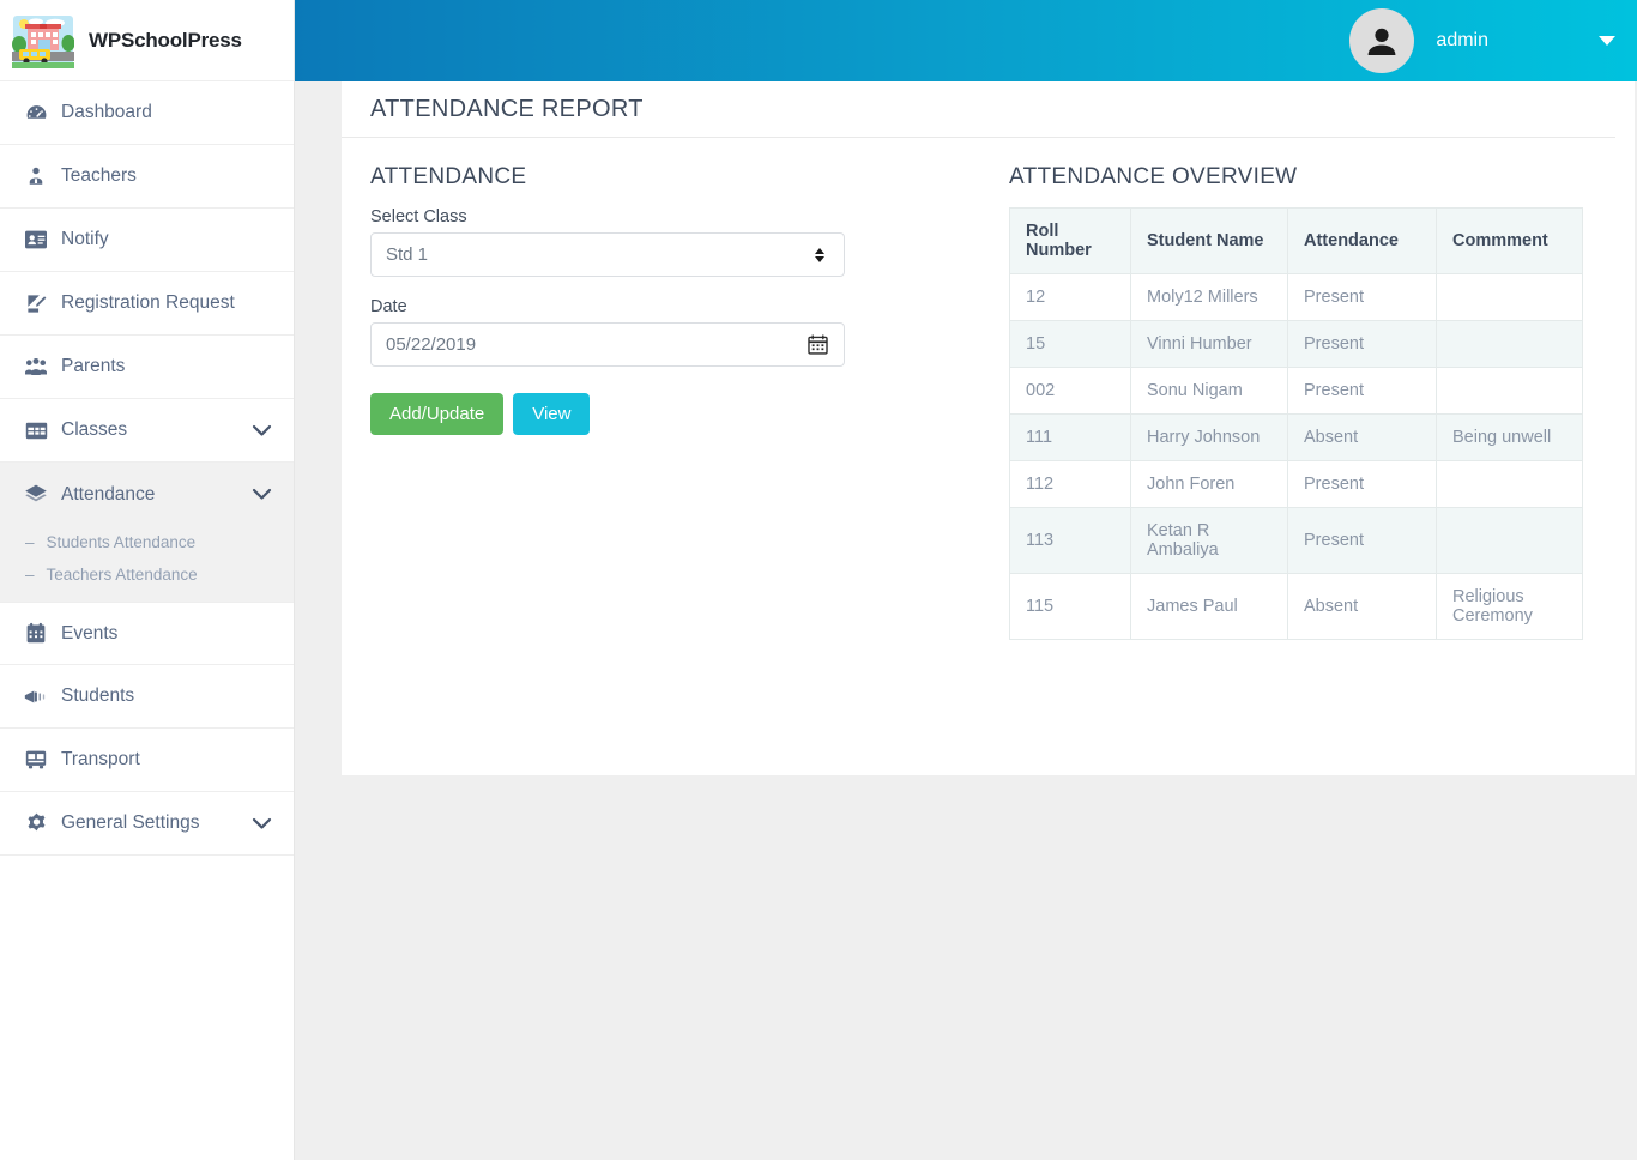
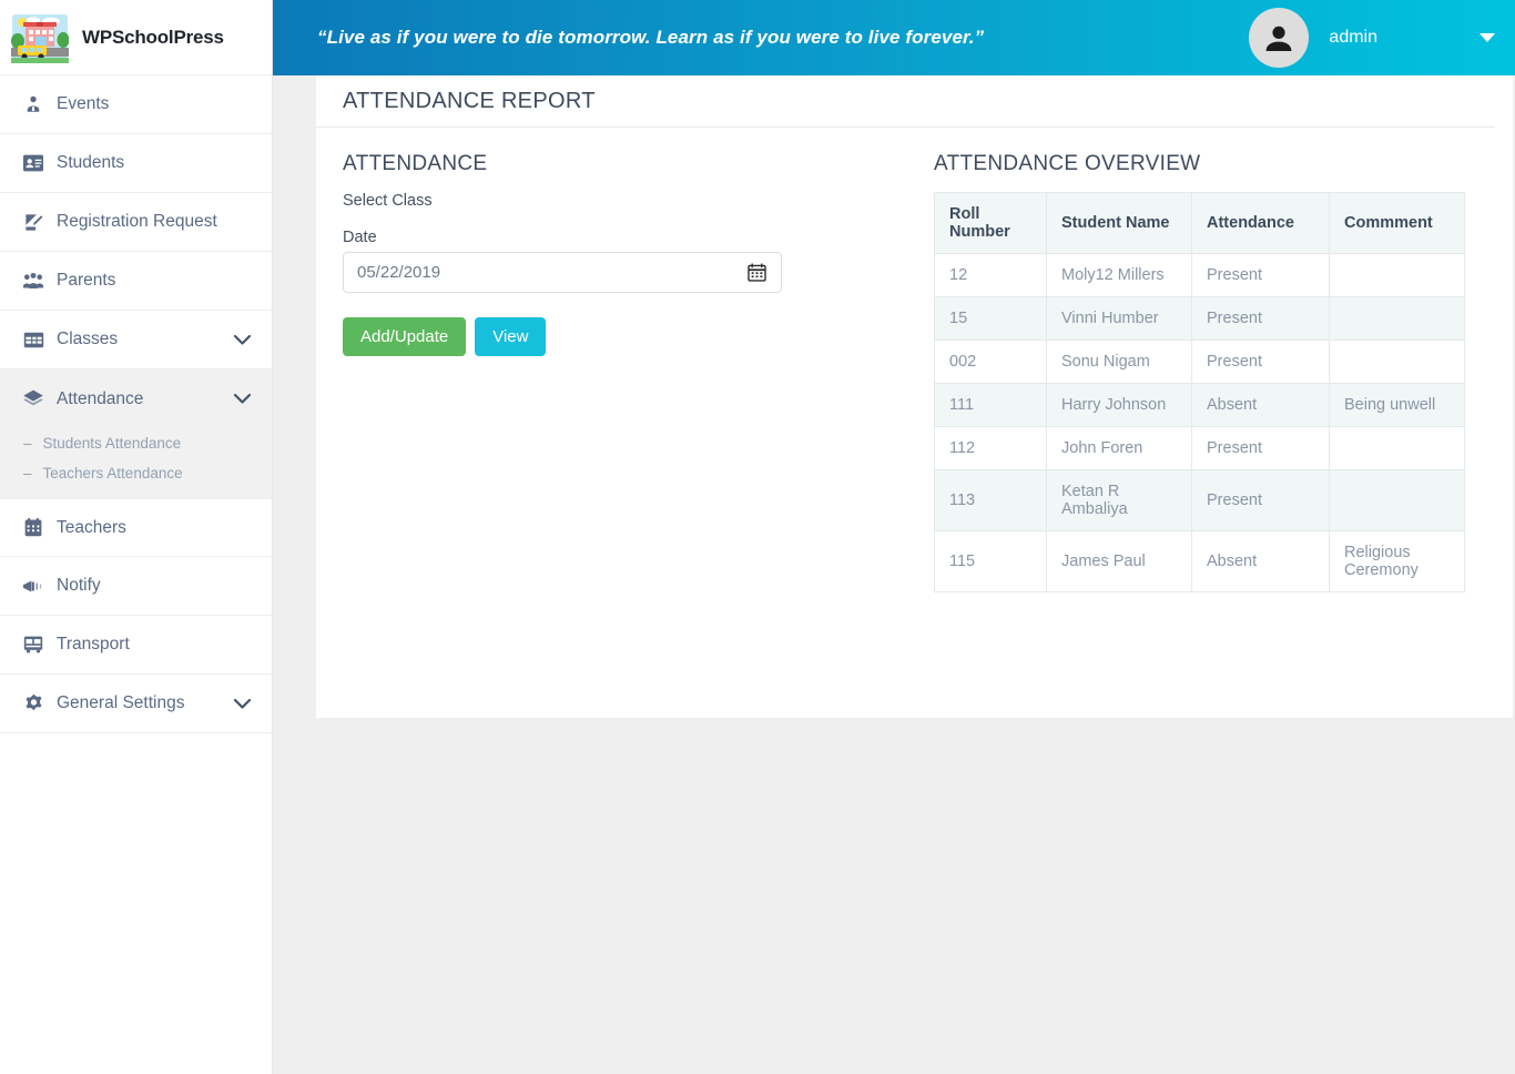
  WPSchoolPress
- Dashboard
- Teachers
+ Events
- Notify
+ Students
  Registration Request
  Parents
  Classes
  Attendance
  –
  Students Attendance
  –
  Teachers Attendance
- Events
+ Teachers
- Students
+ Notify
  Transport
  General Settings
+ “Live as if you were to die tomorrow. Learn as if you were to live forever.”
  admin
  ATTENDANCE REPORT
  ATTENDANCE
  Select Class
- Std 1
  Date
  05/22/2019
  Add/Update
  View
  ATTENDANCE OVERVIEW
  Roll Number	Student Name	Attendance	Commment
  12	Moly12 Millers	Present
  15	Vinni Humber	Present
  002	Sonu Nigam	Present
  111	Harry Johnson	Absent	Being unwell
  112	John Foren	Present
  113	Ketan R Ambaliya	Present
  115	James Paul	Absent	Religious Ceremony
